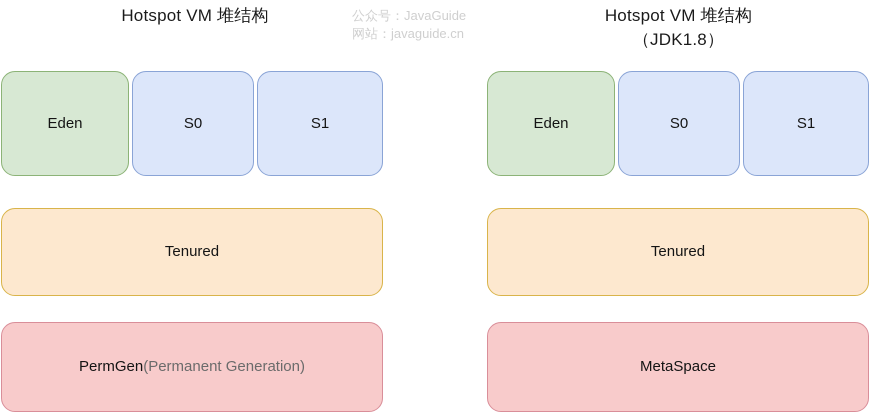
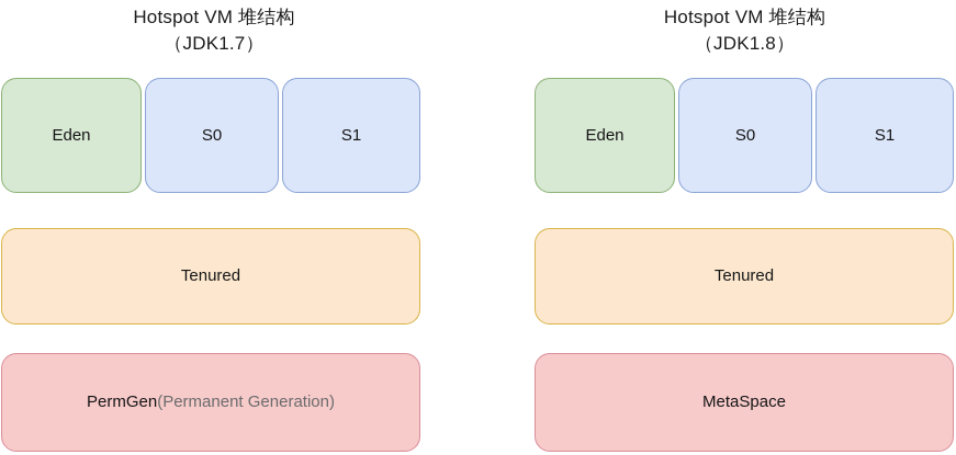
  Hotspot VM 堆结构
+ （JDK1.7）
  Eden
  S0
  S1
  Tenured
  PermGen(Permanent Generation)
- 公众号：JavaGuide
- 网站：javaguide.cn
  Hotspot VM 堆结构
  （JDK1.8）
  Eden
  S0
  S1
  Tenured
  MetaSpace
